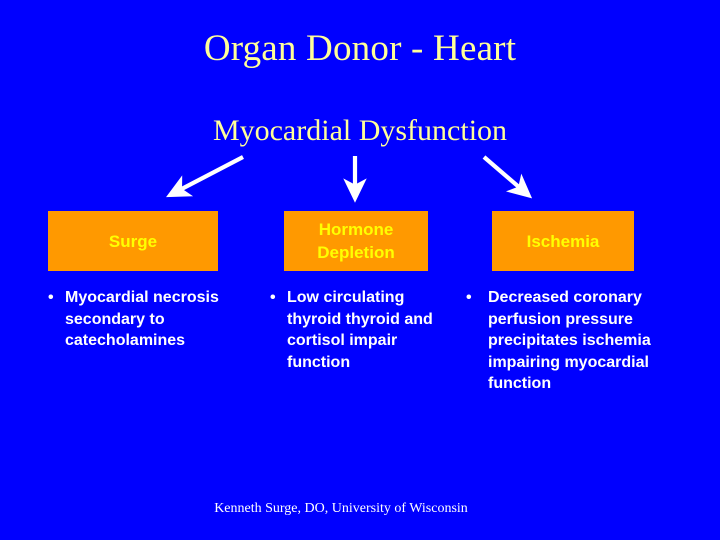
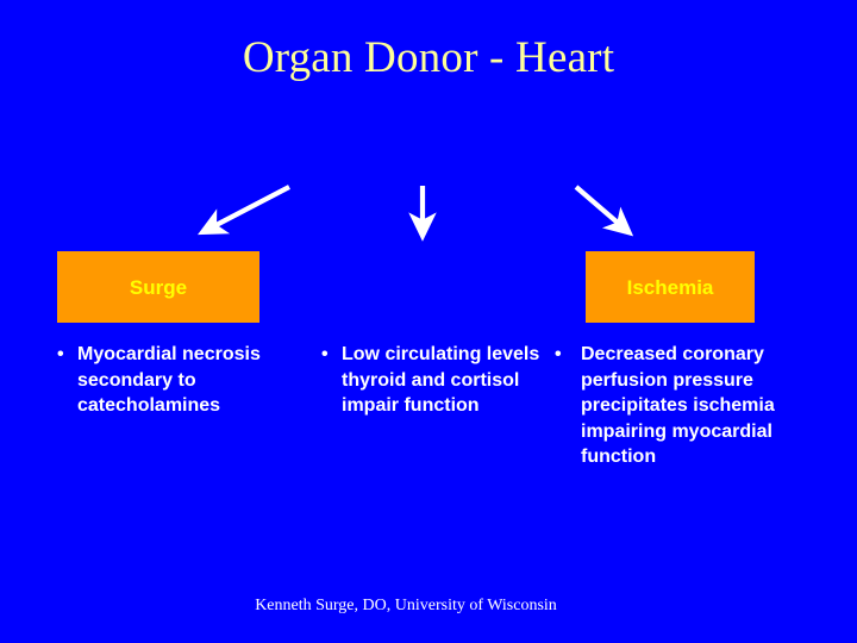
  Organ Donor - Heart
- Myocardial Dysfunction
  Surge
- Hormone
- Depletion
  Ischemia
  •
  Myocardial necrosis secondary to catecholamines
  •
- Low circulating thyroid thyroid and cortisol impair function
+ Low circulating levels thyroid and cortisol impair function
  •
  Decreased coronary perfusion pressure precipitates ischemia impairing myocardial function
  Kenneth Surge, DO, University of Wisconsin
